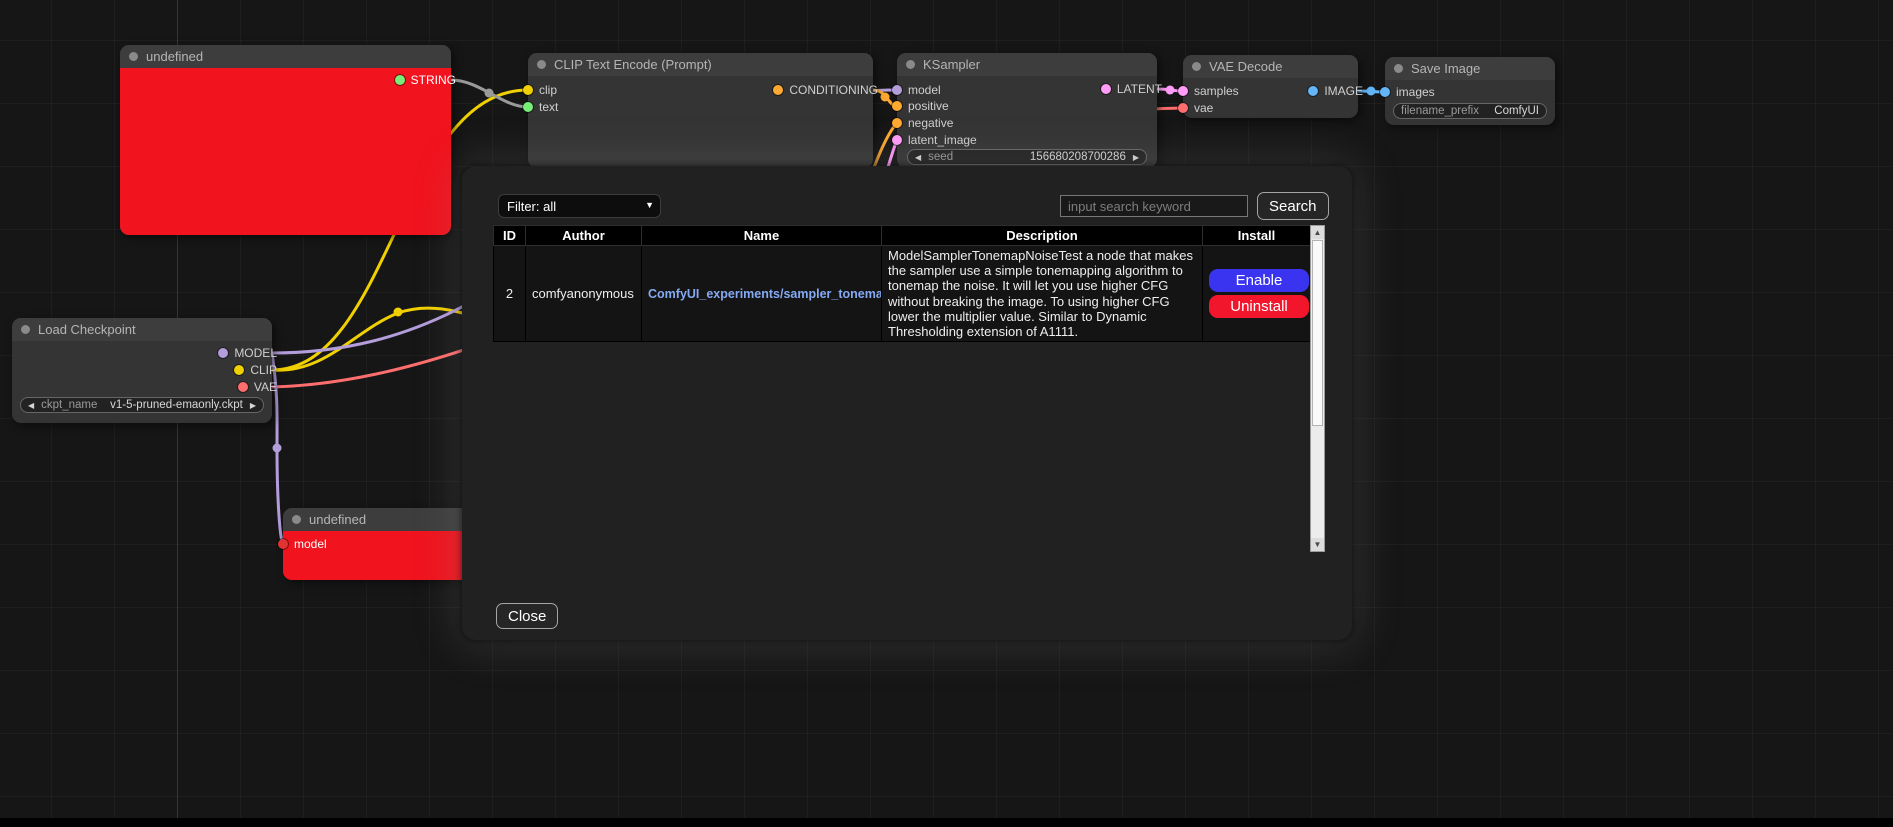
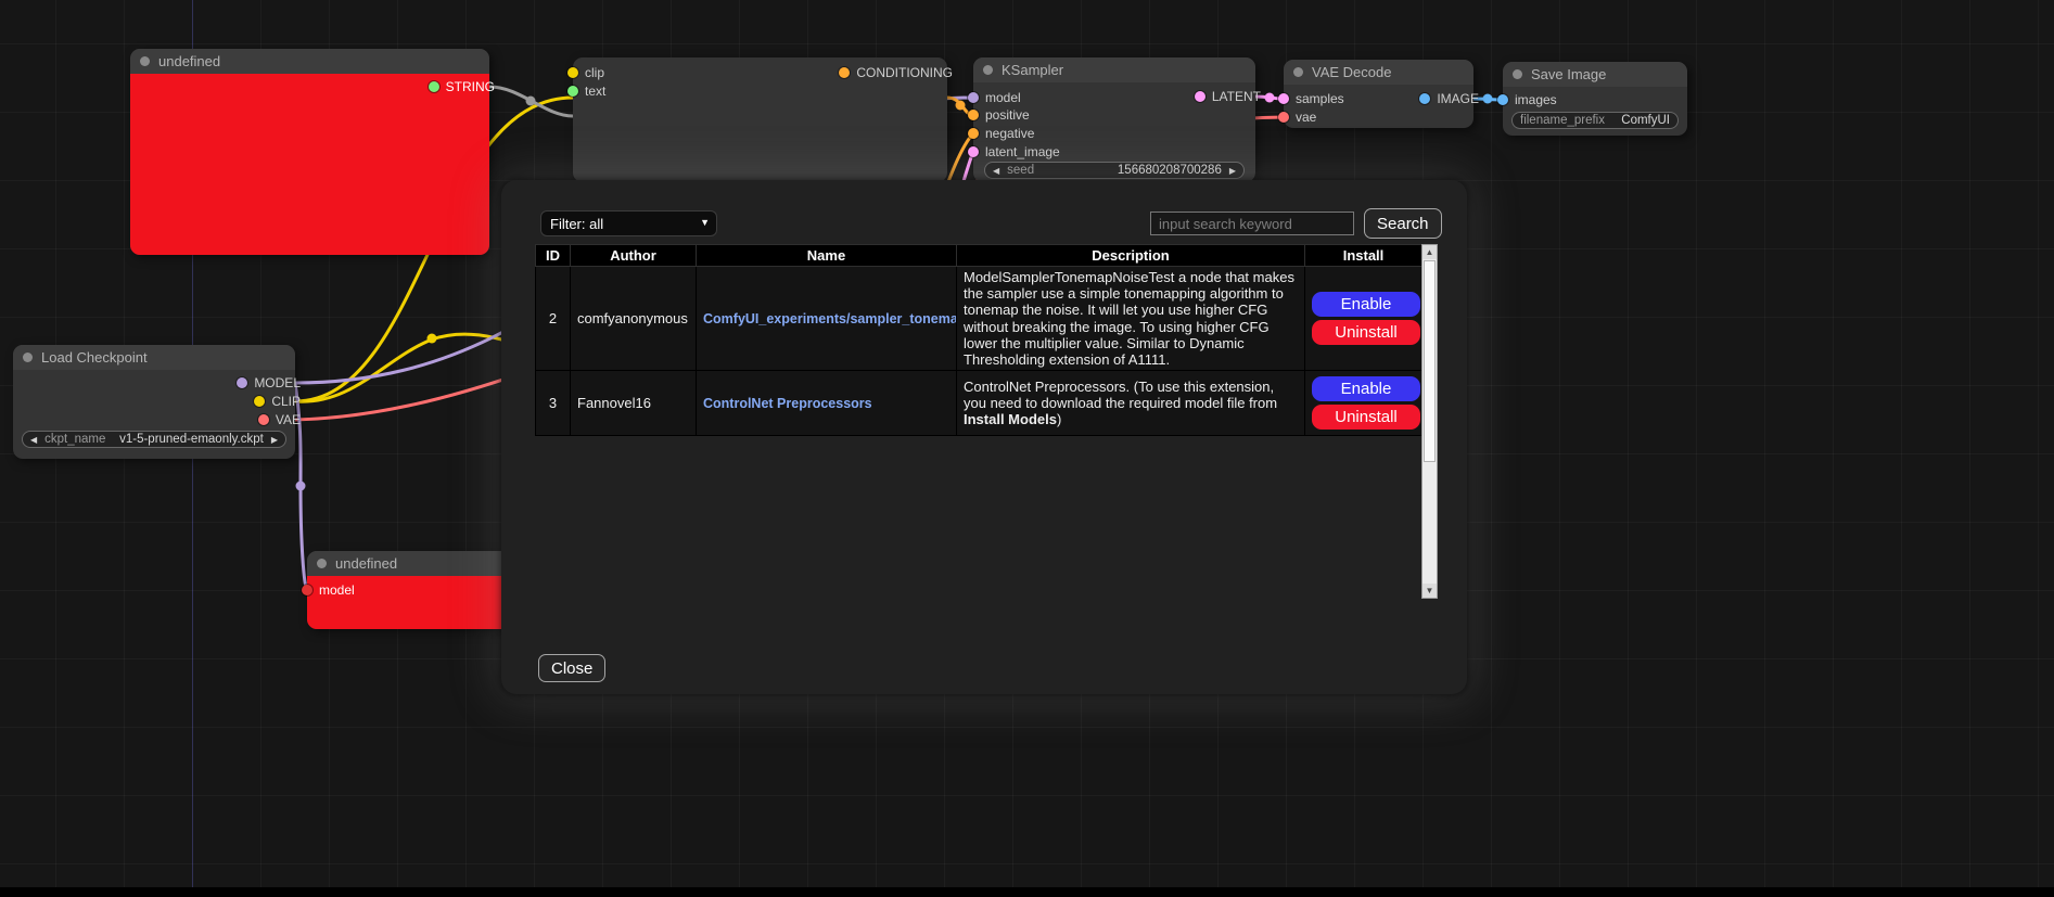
  undefined
  STRING
- CLIP Text Encode (Prompt)
  clip
  text
  CONDITIONING
  KSampler
  model
  positive
  negative
  latent_image
  LATENT
  ◀
  seed
  156680208700286
  ▶
  VAE Decode
  samples
  vae
  IMAGE
  Save Image
  images
  filename_prefix
  ComfyUI
  Load Checkpoint
  MODEL
  CLIP
  VAE
  ◀
  ckpt_name
  v1-5-pruned-emaonly.ckpt
  ▶
  undefined
  model
  Filter: all
  ▼
  input search keyword
  Search
  ID	Author	Name	Description	Install
  2	comfyanonymous	ComfyUI_experiments/sampler_tonema	ModelSamplerTonemapNoiseTest a node that makes the sampler use a simple tonemapping algorithm to tonemap the noise. It will let you use higher CFG without breaking the image. To using higher CFG lower the multiplier value. Similar to Dynamic Thresholding extension of A1111.	EnableUninstall
+ 3	Fannovel16	ControlNet Preprocessors	ControlNet Preprocessors. (To use this extension, you need to download the required model file from Install Models)	EnableUninstall
  ▲
  ▼
  Close
